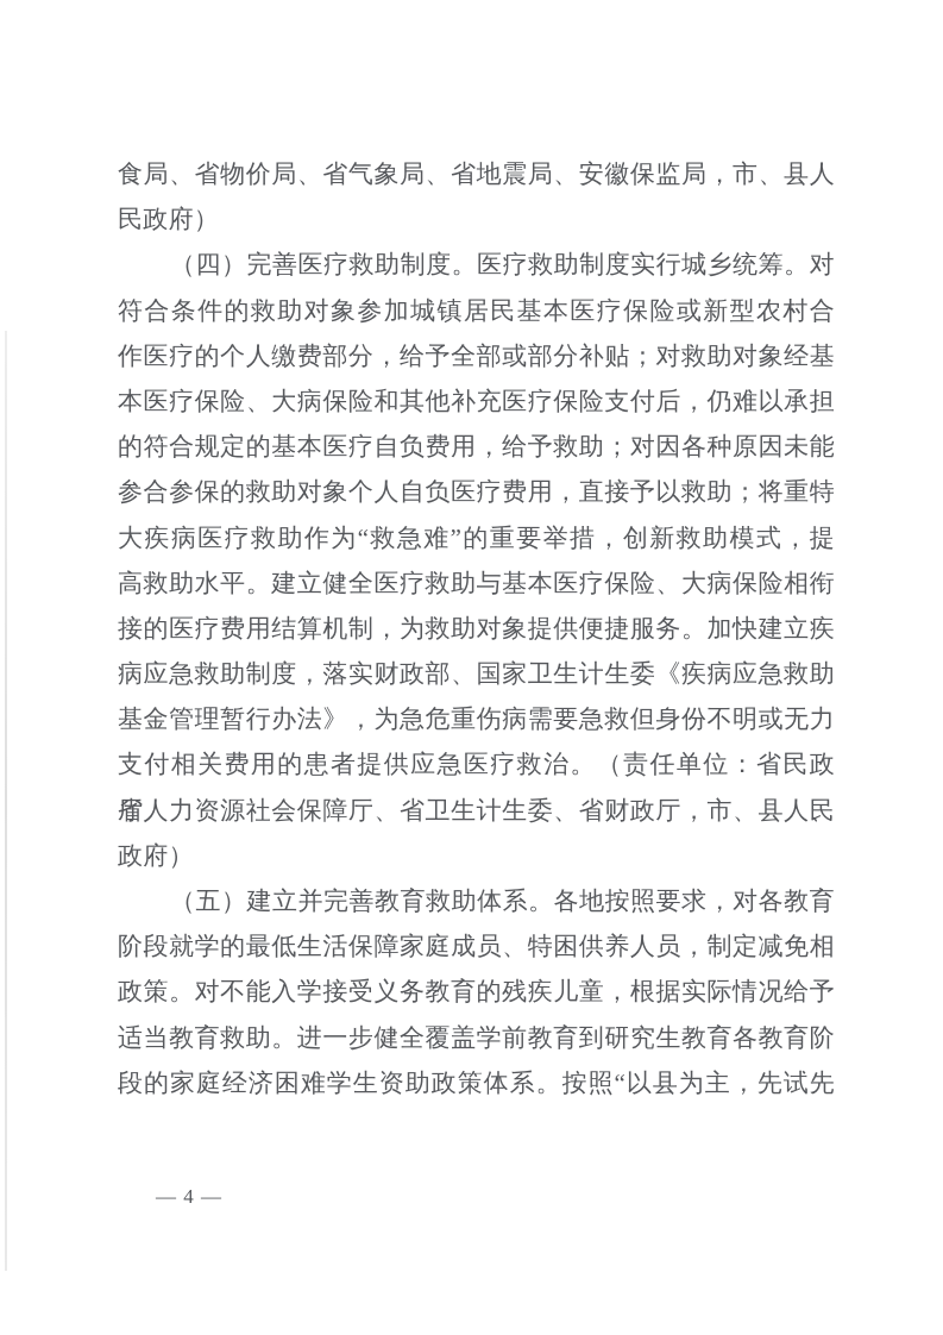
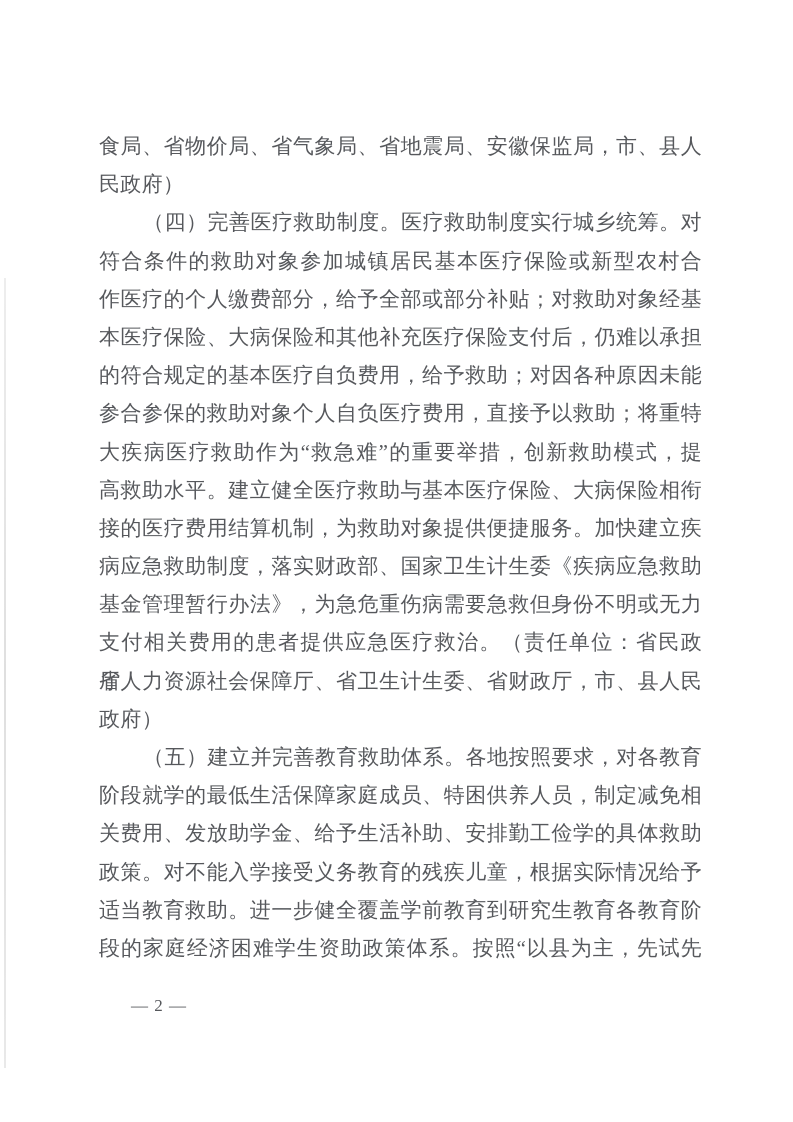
  食局、省物价局、省气象局、省地震局、安徽保监局，市、县人
  民政府）
  （四）完善医疗救助制度。医疗救助制度实行城乡统筹。对
  符合条件的救助对象参加城镇居民基本医疗保险或新型农村合
  作医疗的个人缴费部分，给予全部或部分补贴；对救助对象经基
  本医疗保险、大病保险和其他补充医疗保险支付后，仍难以承担
  的符合规定的基本医疗自负费用，给予救助；对因各种原因未能
  参合参保的救助对象个人自负医疗费用，直接予以救助；将重特
  大疾病医疗救助作为“救急难”的重要举措，创新救助模式，提
  高救助水平。建立健全医疗救助与基本医疗保险、大病保险相衔
  接的医疗费用结算机制，为救助对象提供便捷服务。加快建立疾
  病应急救助制度，落实财政部、国家卫生计生委《疾病应急救助
  基金管理暂行办法》，为急危重伤病需要急救但身份不明或无力
  支付相关费用的患者提供应急医疗救治。（责任单位：省民政厅、
  省人力资源社会保障厅、省卫生计生委、省财政厅，市、县人民
  政府）
  （五）建立并完善教育救助体系。各地按照要求，对各教育
  阶段就学的最低生活保障家庭成员、特困供养人员，制定减免相
+ 关费用、发放助学金、给予生活补助、安排勤工俭学的具体救助
  政策。对不能入学接受义务教育的残疾儿童，根据实际情况给予
  适当教育救助。进一步健全覆盖学前教育到研究生教育各教育阶
  段的家庭经济困难学生资助政策体系。按照“以县为主，先试先
- — 4 —
+ — 2 —
